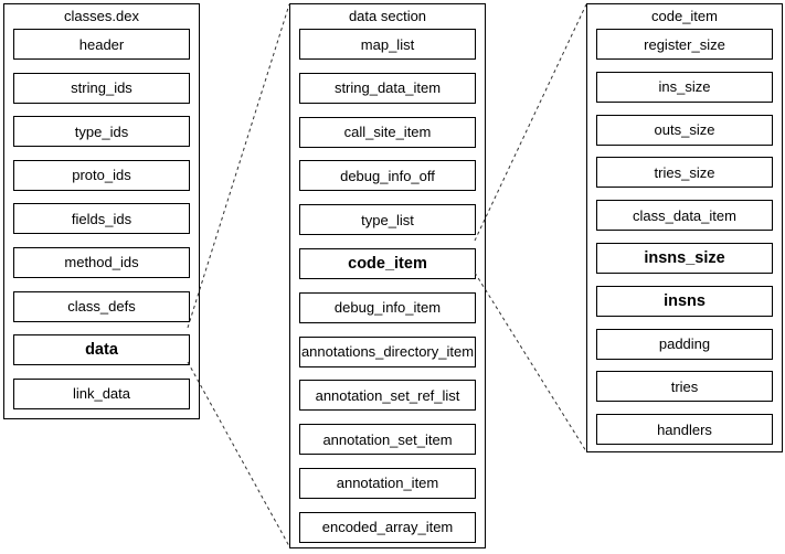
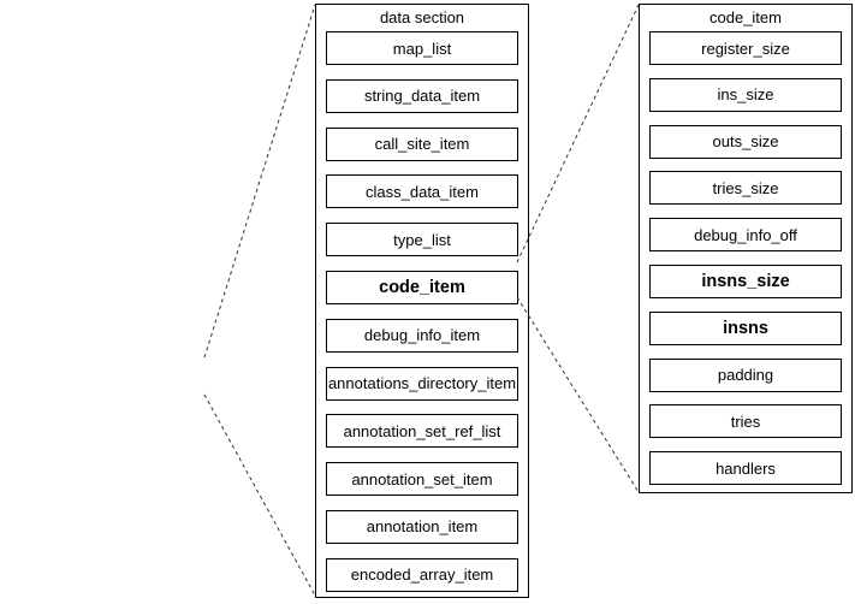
- classes.dex
- header
- string_ids
- type_ids
- proto_ids
- fields_ids
- method_ids
- class_defs
- data
- link_data
  data section
  map_list
  string_data_item
  call_site_item
- debug_info_off
+ class_data_item
  type_list
  code_item
  debug_info_item
  annotations_directory_item
  annotation_set_ref_list
  annotation_set_item
  annotation_item
  encoded_array_item
  code_item
  register_size
  ins_size
  outs_size
  tries_size
- class_data_item
+ debug_info_off
  insns_size
  insns
  padding
  tries
  handlers
